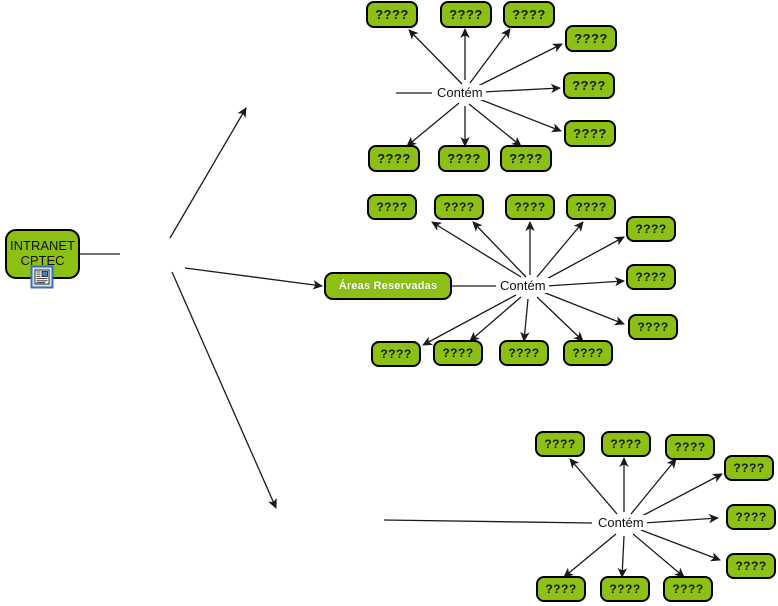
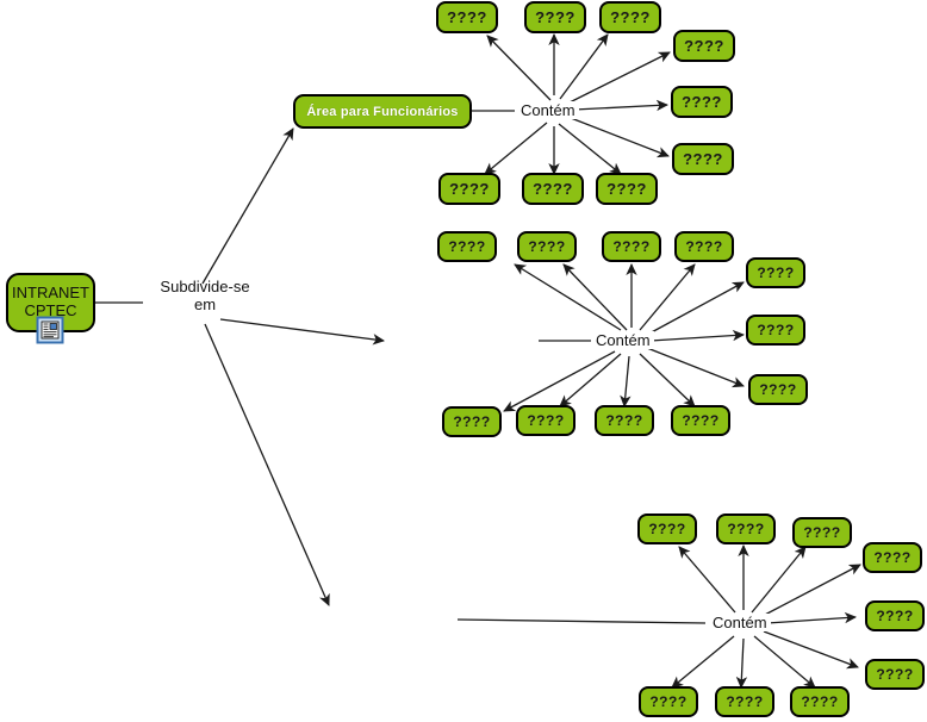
  INTRANET
  CPTEC
+ Subdivide-se
+ em
+ Área para Funcionários
  Contém
  ????
  ????
  ????
  ????
  ????
  ????
  ????
  ????
  ????
- Áreas Reservadas
  Contém
  ????
  ????
  ????
  ????
  ????
  ????
  ????
  ????
  ????
  ????
  ????
  Contém
  ????
  ????
  ????
  ????
  ????
  ????
  ????
  ????
  ????
